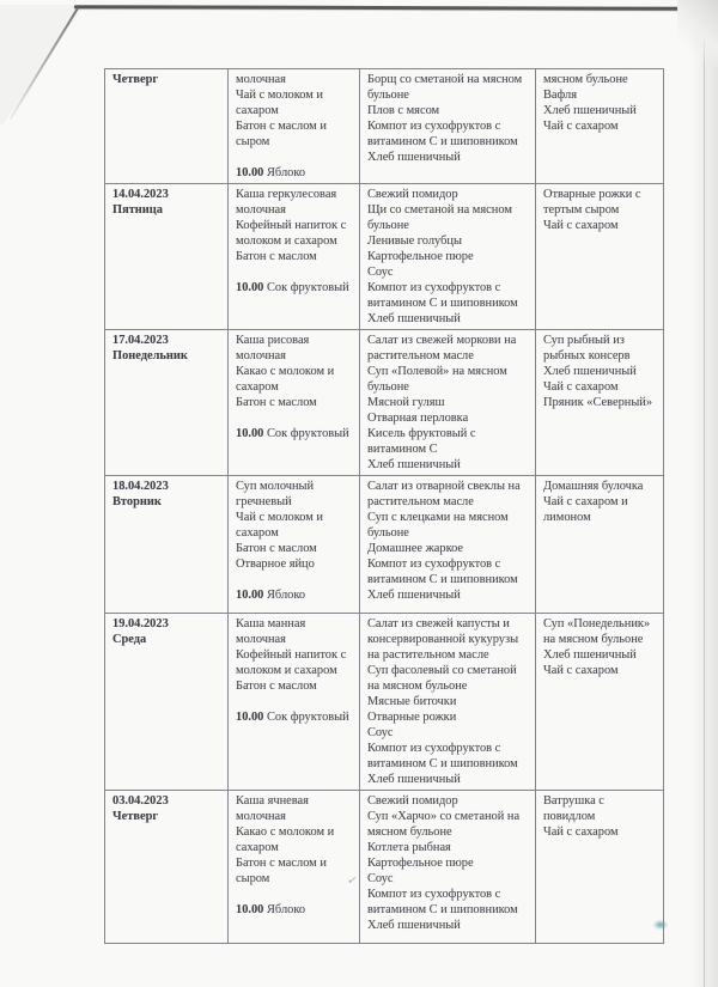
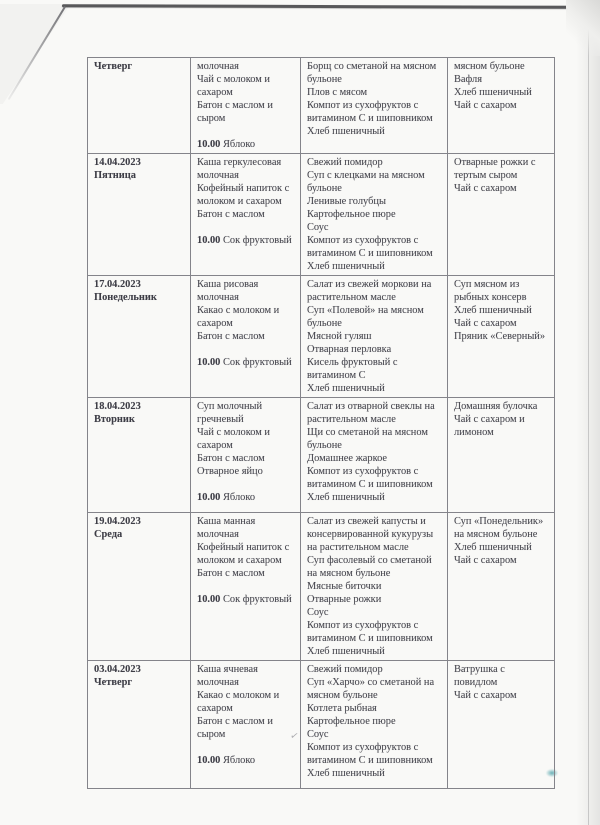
  Четверг
  молочная
  Чай с молоком и сахаром
  Батон с маслом и сыром
  10.00 Яблоко
  Борщ со сметаной на мясном бульоне
  Плов с мясом
  Компот из сухофруктов с витамином С и шиповником
  Хлеб пшеничный
  мясном бульоне
  Вафля
  Хлеб пшеничный
  Чай с сахаром
  14.04.2023
  Пятница
  Каша геркулесовая молочная
  Кофейный напиток с молоком и сахаром
  Батон с маслом
  10.00 Сок фруктовый
  Свежий помидор
- Щи со сметаной на мясном бульоне
+ Суп с клецками на мясном бульоне
  Ленивые голубцы
  Картофельное пюре
  Соус
  Компот из сухофруктов с витамином С и шиповником
  Хлеб пшеничный
  Отварные рожки с тертым сыром
  Чай с сахаром
  17.04.2023
  Понедельник
  Каша рисовая молочная
  Какао с молоком и сахаром
  Батон с маслом
  10.00 Сок фруктовый
  Салат из свежей моркови на растительном масле
  Суп «Полевой» на мясном бульоне
  Мясной гуляш
  Отварная перловка
  Кисель фруктовый с витамином С
  Хлеб пшеничный
- Суп рыбный из рыбных консерв
+ Суп мясном из рыбных консерв
  Хлеб пшеничный
  Чай с сахаром
  Пряник «Северный»
  18.04.2023
  Вторник
  Суп молочный гречневый
  Чай с молоком и сахаром
  Батон с маслом
  Отварное яйцо
  10.00 Яблоко
  Салат из отварной свеклы на растительном масле
- Суп с клецками на мясном бульоне
+ Щи со сметаной на мясном бульоне
  Домашнее жаркое
  Компот из сухофруктов с витамином С и шиповником
  Хлеб пшеничный
  Домашняя булочка
  Чай с сахаром и лимоном
  19.04.2023
  Среда
  Каша манная молочная
  Кофейный напиток с молоком и сахаром
  Батон с маслом
  10.00 Сок фруктовый
  Салат из свежей капусты и консервированной кукурузы на растительном масле
  Суп фасолевый со сметаной на мясном бульоне
  Мясные биточки
  Отварные рожки
  Соус
  Компот из сухофруктов с витамином С и шиповником
  Хлеб пшеничный
  Суп «Понедельник» на мясном бульоне
  Хлеб пшеничный
  Чай с сахаром
  03.04.2023
  Четверг
  Каша ячневая молочная
  Какао с молоком и сахаром
  Батон с маслом и сыром
  10.00 Яблоко
  Свежий помидор
  Суп «Харчо» со сметаной на мясном бульоне
  Котлета рыбная
  Картофельное пюре
  Соус
  Компот из сухофруктов с витамином С и шиповником
  Хлеб пшеничный
  Ватрушка с повидлом
  Чай с сахаром
